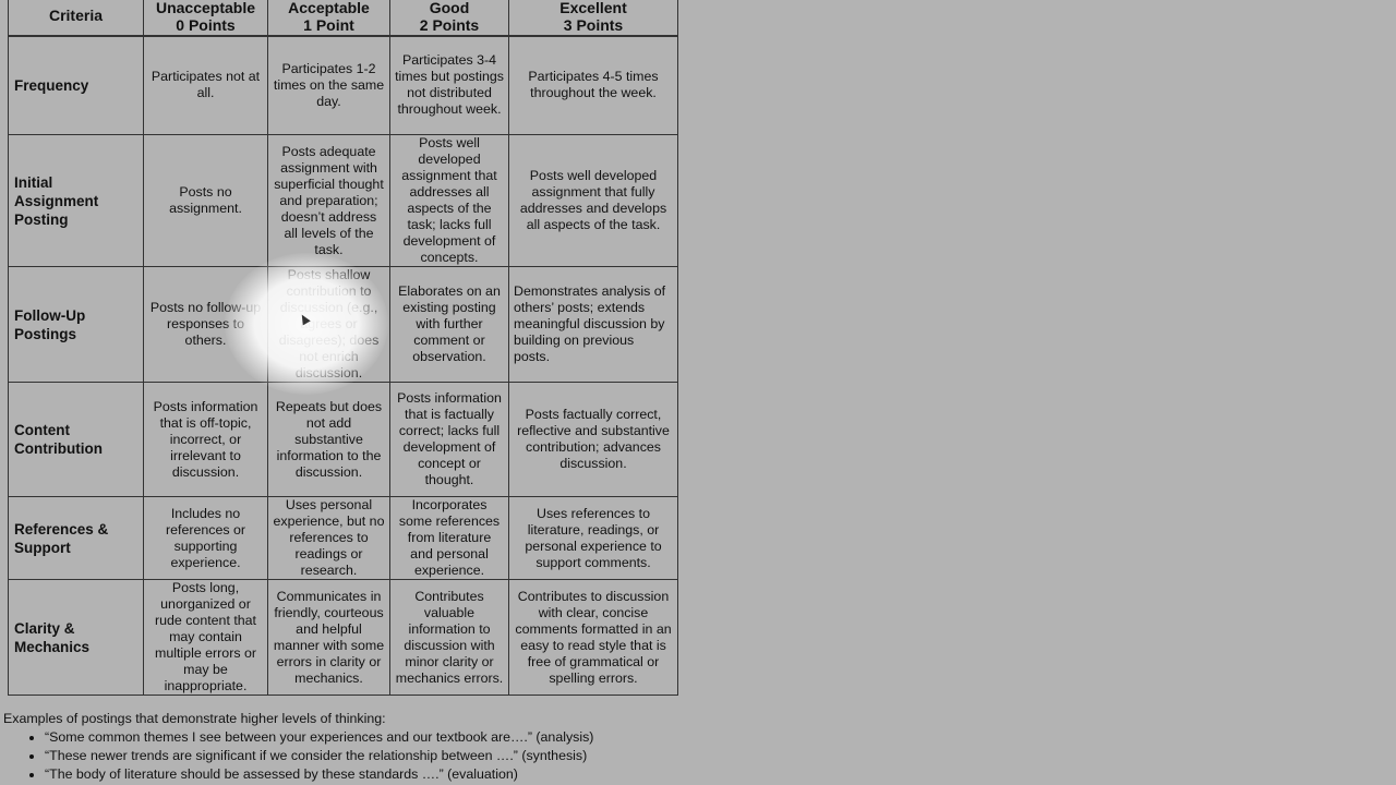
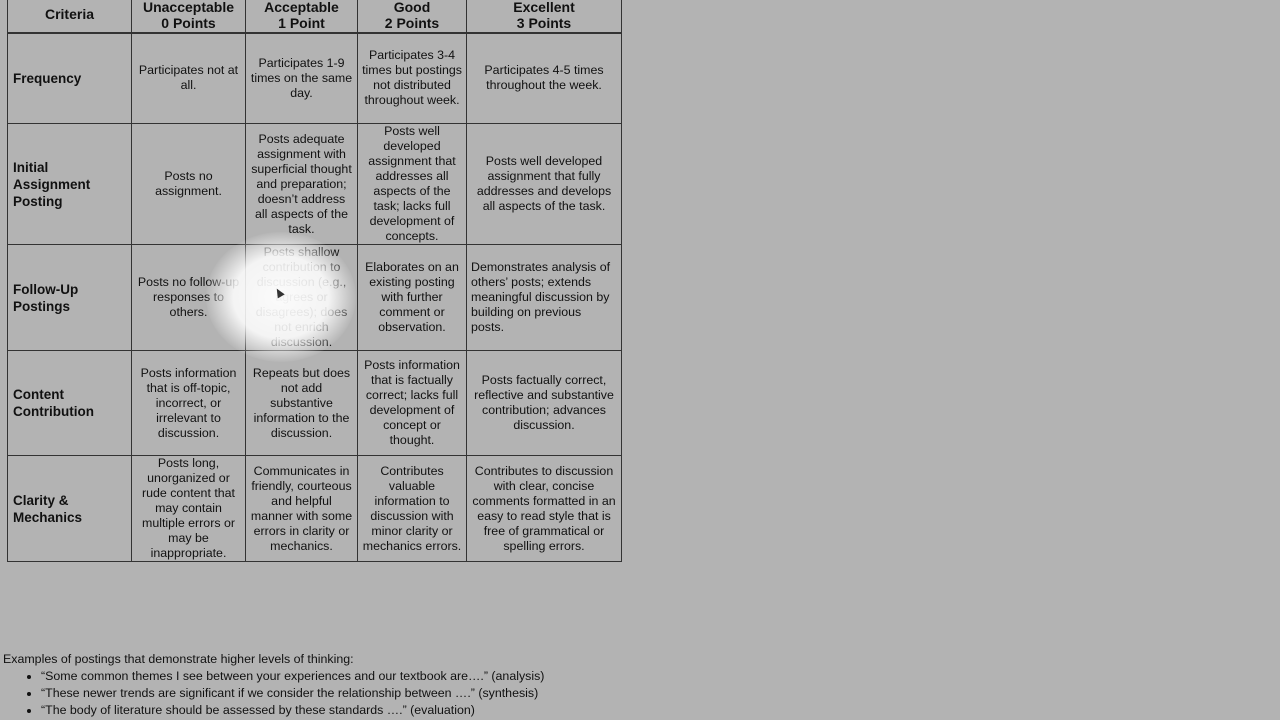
  Criteria	Unacceptable0 Points	Acceptable1 Point	Good2 Points	Excellent3 Points
- Frequency	Participates not at all.	Participates 1-2 times on the same day.	Participates 3-4 times but postings not distributed throughout week.	Participates 4-5 times throughout the week.
+ Frequency	Participates not at all.	Participates 1-9 times on the same day.	Participates 3-4 times but postings not distributed throughout week.	Participates 4-5 times throughout the week.
- Initial Assignment Posting	Posts no assignment.	Posts adequate assignment with superficial thought and preparation; doesn’t address all levels of the task.	Posts well developed assignment that addresses all aspects of the task; lacks full development of concepts.	Posts well developed assignment that fully addresses and develops all aspects of the task.
+ Initial Assignment Posting	Posts no assignment.	Posts adequate assignment with superficial thought and preparation; doesn’t address all aspects of the task.	Posts well developed assignment that addresses all aspects of the task; lacks full development of concepts.	Posts well developed assignment that fully addresses and develops all aspects of the task.
  Content Contribution	Posts information that is off-topic, incorrect, or irrelevant to discussion.	Repeats but does not add substantive information to the discussion.	Posts information that is factually correct; lacks full development of concept or thought.	Posts factually correct, reflective and substantive contribution; advances discussion.
- References & Support	Includes no references or supporting experience.	Uses personal experience, but no references to readings or research.	Incorporates some references from literature and personal experience.	Uses references to literature, readings, or personal experience to support comments.
  Clarity & Mechanics	Posts long, unorganized or rude content that may contain multiple errors or may be inappropriate.	Communicates in friendly, courteous and helpful manner with some errors in clarity or mechanics.	Contributes valuable information to discussion with minor clarity or mechanics errors.	Contributes to discussion with clear, concise comments formatted in an easy to read style that is free of grammatical or spelling errors.
  Examples of postings that demonstrate higher levels of thinking:
  “Some common themes I see between your experiences and our textbook are….” (analysis)
  “These newer trends are significant if we consider the relationship between ….” (synthesis)
  “The body of literature should be assessed by these standards ….” (evaluation)
